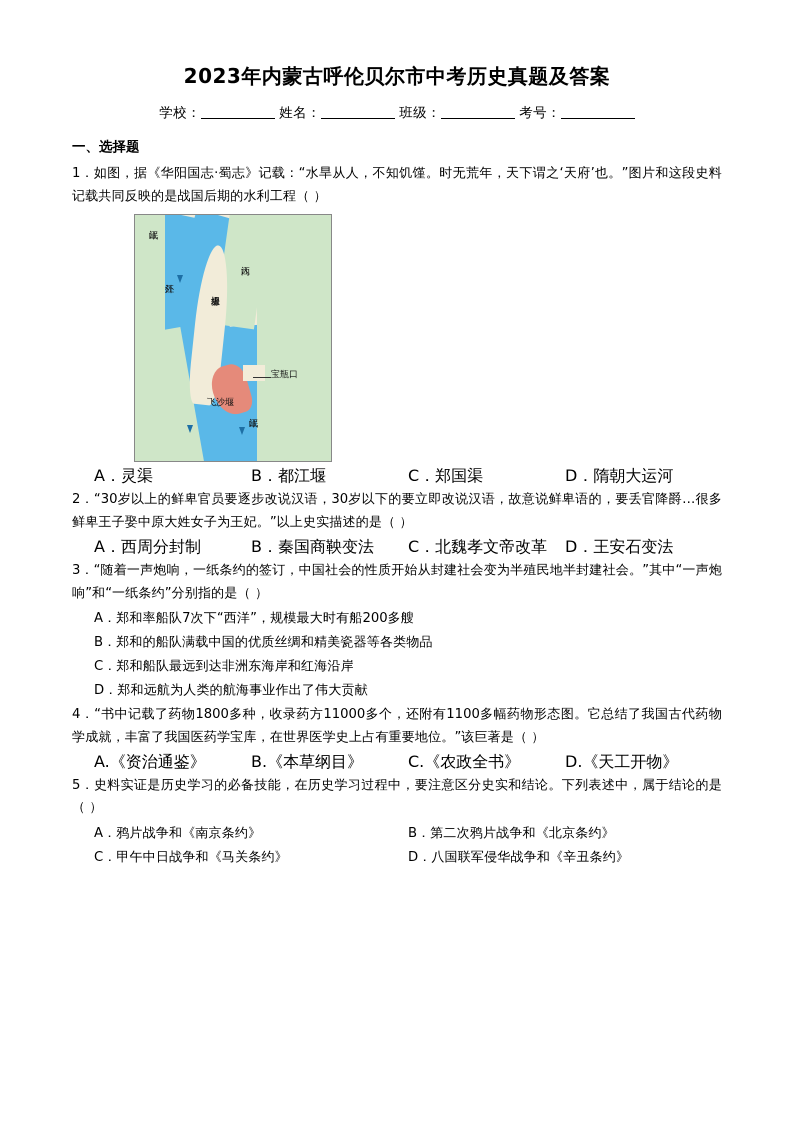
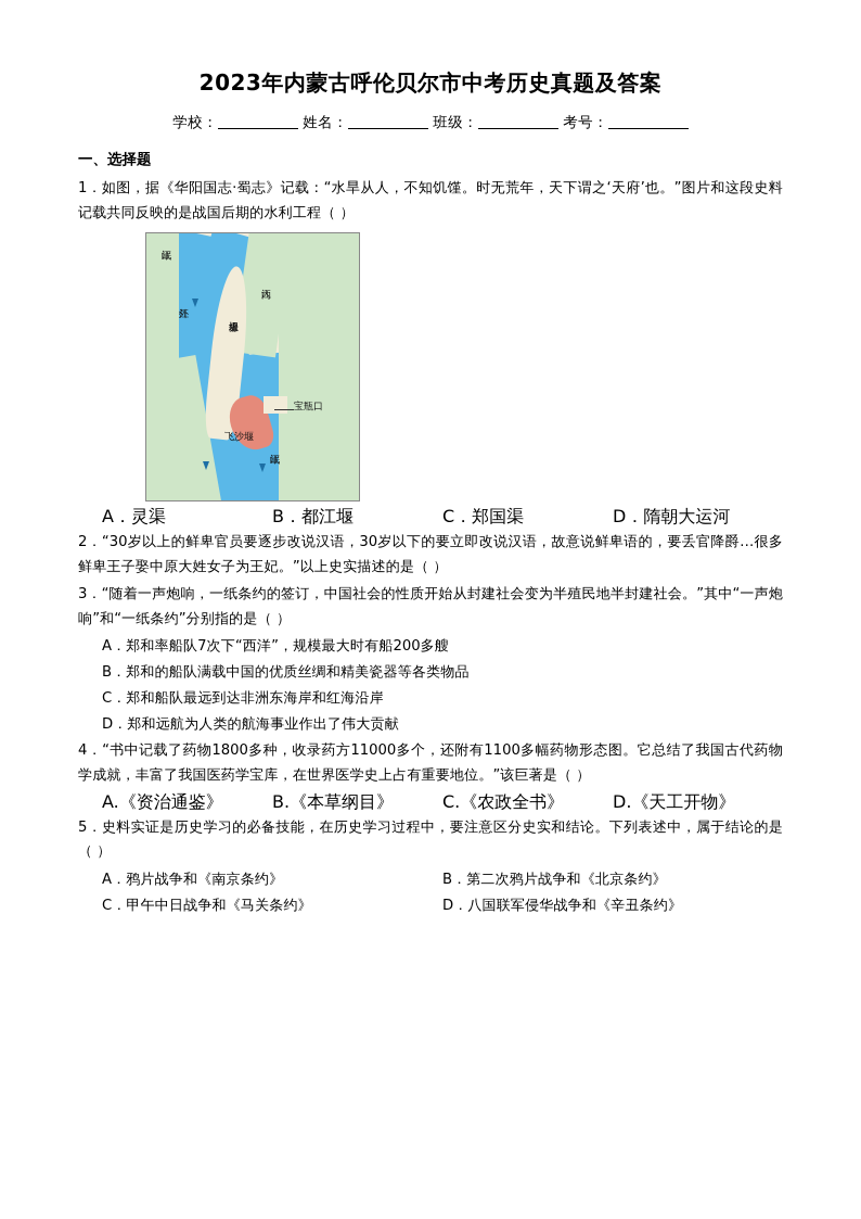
  2023年内蒙古呼伦贝尔市中考历史真题及答案
  学校： 姓名： 班级： 考号：
  一、选择题
  1．如图，据《华阳国志·蜀志》记载：“水旱从人，不知饥馑。时无荒年，天下谓之‘天府’也。”图片和这段史料记载共同反映的是战国后期的水利工程（ ）
  宝瓶口
  飞沙堰
  A．灵渠
  B．都江堰
  C．郑国渠
  D．隋朝大运河
  2．“30岁以上的鲜卑官员要逐步改说汉语，30岁以下的要立即改说汉语，故意说鲜卑语的，要丢官降爵…很多鲜卑王子娶中原大姓女子为王妃。”以上史实描述的是（ ）
- A．西周分封制
- B．秦国商鞅变法
- C．北魏孝文帝改革
- D．王安石变法
  3．“随着一声炮响，一纸条约的签订，中国社会的性质开始从封建社会变为半殖民地半封建社会。”其中“一声炮响”和“一纸条约”分别指的是（ ）
  A．郑和率船队7次下“西洋”，规模最大时有船200多艘
  B．郑和的船队满载中国的优质丝绸和精美瓷器等各类物品
  C．郑和船队最远到达非洲东海岸和红海沿岸
  D．郑和远航为人类的航海事业作出了伟大贡献
  4．“书中记载了药物1800多种，收录药方11000多个，还附有1100多幅药物形态图。它总结了我国古代药物学成就，丰富了我国医药学宝库，在世界医学史上占有重要地位。”该巨著是（ ）
  A.《资治通鉴》
  B.《本草纲目》
  C.《农政全书》
  D.《天工开物》
  5．史料实证是历史学习的必备技能，在历史学习过程中，要注意区分史实和结论。下列表述中，属于结论的是（ ）
  A．鸦片战争和《南京条约》
  B．第二次鸦片战争和《北京条约》
  C．甲午中日战争和《马关条约》
  D．八国联军侵华战争和《辛丑条约》
